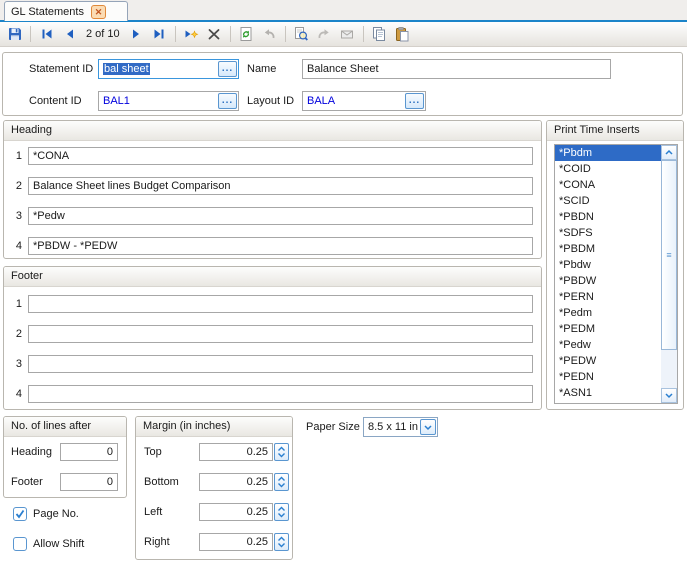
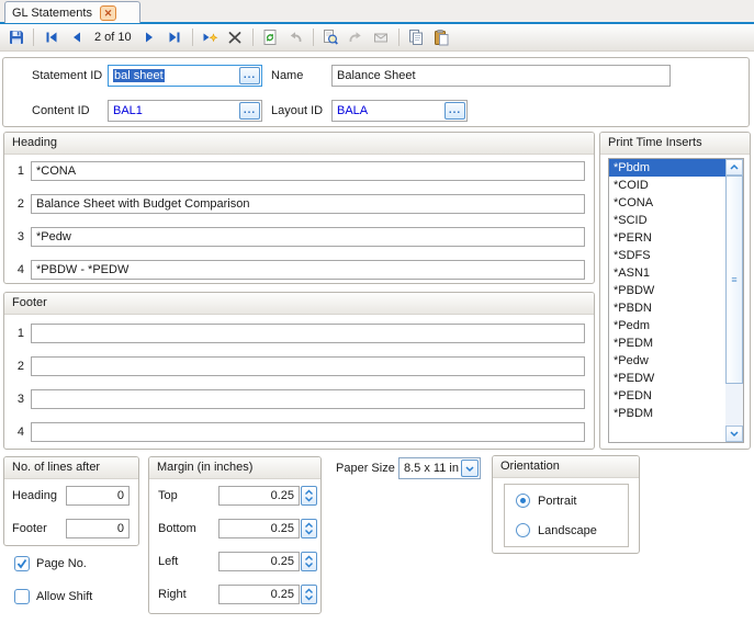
  GL Statements
  ✕
  2 of 10
  Statement ID
  bal sheet
  ...
  Name
  Balance Sheet
  Content ID
  BAL1
  ...
  Layout ID
  BALA
  ...
  Heading
  1
  *CONA
  2
- Balance Sheet lines Budget Comparison
+ Balance Sheet with Budget Comparison
  3
  *Pedw
  4
  *PBDW - *PEDW
  Footer
  1
  2
  3
  4
  Print Time Inserts
  *Pbdm
  *COID
  *CONA
  *SCID
- *PBDN
+ *PERN
  *SDFS
- *PBDM
+ *ASN1
- *Pbdw
  *PBDW
- *PERN
+ *PBDN
  *Pedm
  *PEDM
  *Pedw
  *PEDW
  *PEDN
- *ASN1
+ *PBDM
  ≡
  No. of lines after
  Heading
  0
  Footer
  0
  Page No.
  Allow Shift
  Margin (in inches)
  Top
  0.25
  Bottom
  0.25
  Left
  0.25
  Right
  0.25
  Paper Size
  8.5 x 11 in
+ Orientation
+ Portrait
+ Landscape
